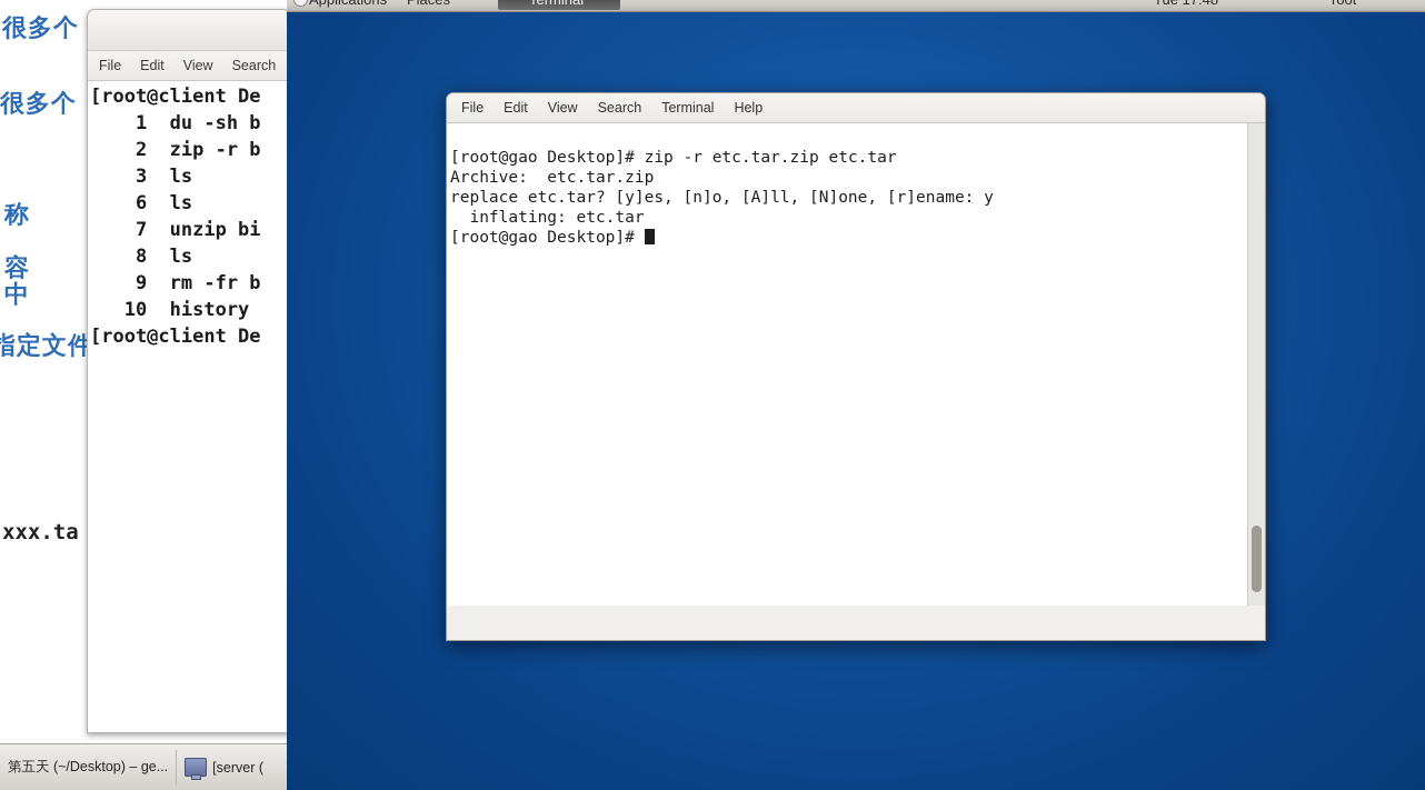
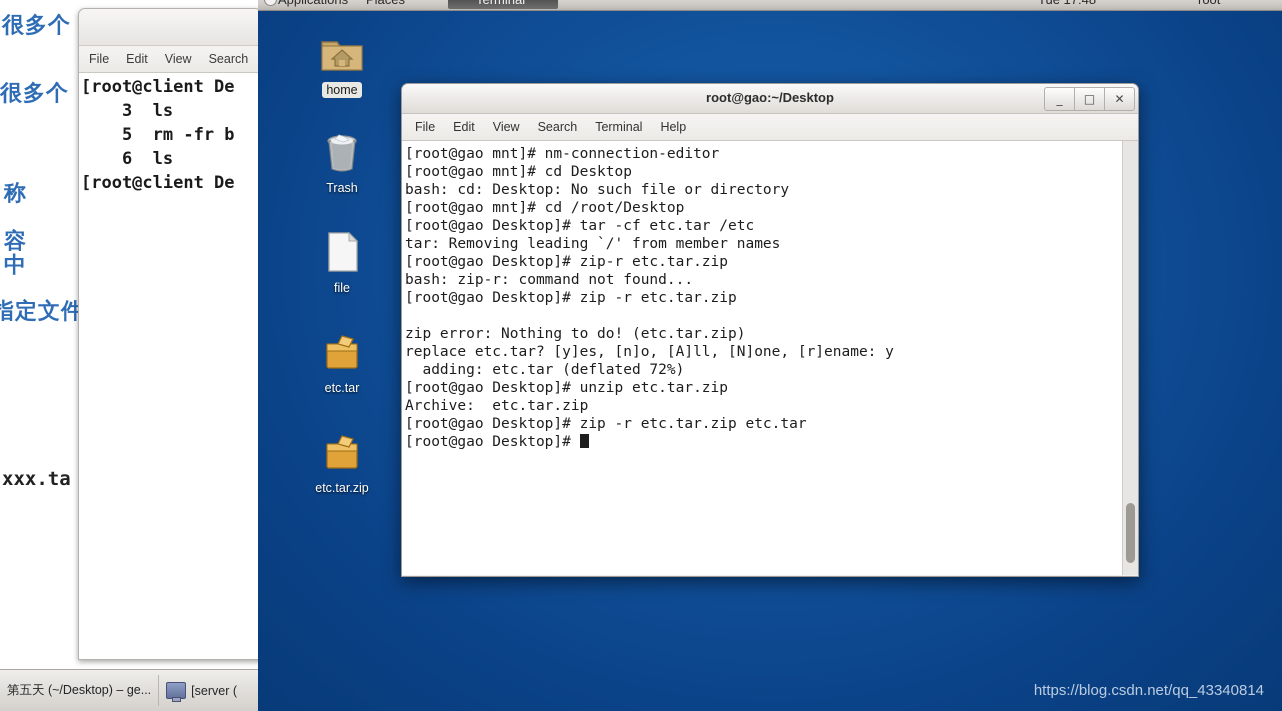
  很多个
  很多个
  称
  容
  中
  指定文件
  xxx.ta
  File
  Edit
  View
  Search
  [root@client De
- 1 du -sh b
- 2 zip -r b
  3 ls
+ 5 rm -fr b
  6 ls
- 7 unzip bi
- 8 ls
- 9 rm -fr b
- 10 history
  [root@client De
+ home
+ Trash
+ file
+ etc.tar
+ etc.tar.zip
+ https://blog.csdn.net/qq_43340814
+ root@gao:~/Desktop
+ _
+ □
+ ✕
  File
  Edit
  View
  Search
  Terminal
  Help
+ [root@gao mnt]# nm-connection-editor
+ [root@gao mnt]# cd Desktop
+ bash: cd: Desktop: No such file or directory
+ [root@gao mnt]# cd /root/Desktop
+ [root@gao Desktop]# tar -cf etc.tar /etc
+ tar: Removing leading `/' from member names
+ [root@gao Desktop]# zip-r etc.tar.zip
+ bash: zip-r: command not found...
+ [root@gao Desktop]# zip -r etc.tar.zip
+ zip error: Nothing to do! (etc.tar.zip)
- [root@gao Desktop]# zip -r etc.tar.zip etc.tar
+ replace etc.tar? [y]es, [n]o, [A]ll, [N]one, [r]ename: y
+ adding: etc.tar (deflated 72%)
+ [root@gao Desktop]# unzip etc.tar.zip
  Archive: etc.tar.zip
- replace etc.tar? [y]es, [n]o, [A]ll, [N]one, [r]ename: y
+ [root@gao Desktop]# zip -r etc.tar.zip etc.tar
- inflating: etc.tar
  [root@gao Desktop]#
  第五天 (~/Desktop) – ge...
  [server (
